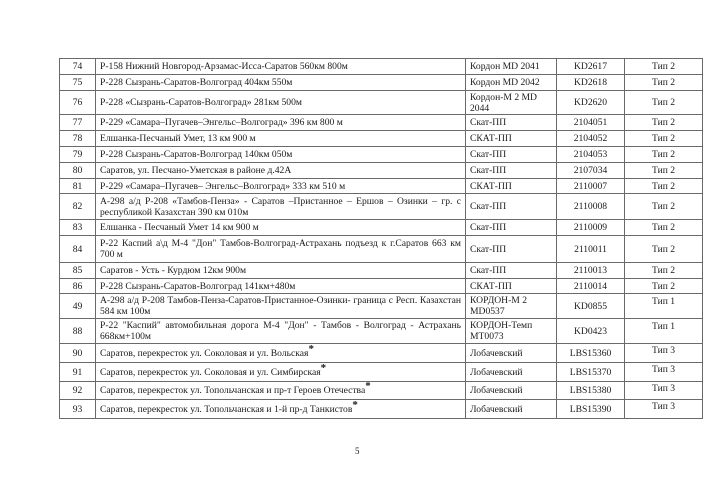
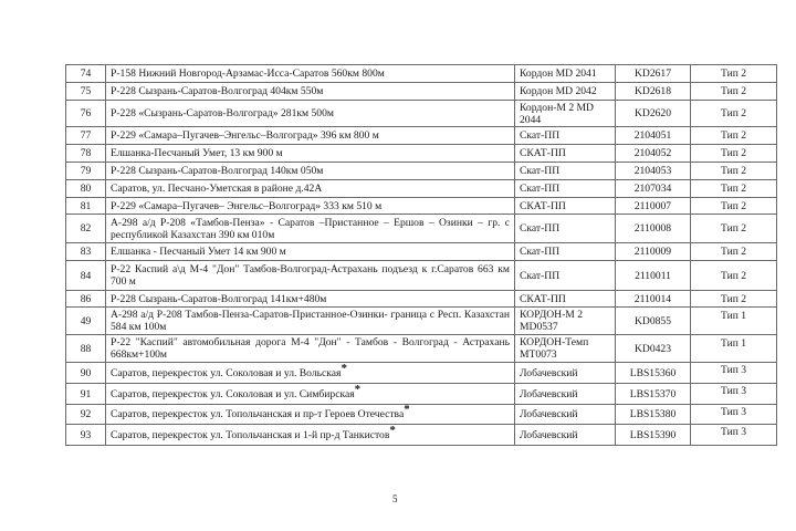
  74	Р-158 Нижний Новгород-Арзамас-Исса-Саратов 560км 800м	Кордон MD 2041	KD2617	Тип 2
  75	Р-228 Сызрань-Саратов-Волгоград 404км 550м	Кордон MD 2042	KD2618	Тип 2
  76	Р-228 «Сызрань-Саратов-Волгоград» 281км 500м	Кордон-М 2 MD 2044	KD2620	Тип 2
  77	Р-229 «Самара–Пугачев–Энгельс–Волгоград» 396 км 800 м	Скат-ПП	2104051	Тип 2
  78	Елшанка-Песчаный Умет, 13 км 900 м	СКАТ-ПП	2104052	Тип 2
  79	Р-228 Сызрань-Саратов-Волгоград 140км 050м	Скат-ПП	2104053	Тип 2
  80	Саратов, ул. Песчано-Уметская в районе д.42А	Скат-ПП	2107034	Тип 2
  81	Р-229 «Самара–Пугачев– Энгельс–Волгоград» 333 км 510 м	СКАТ-ПП	2110007	Тип 2
  82	А-298 а/д Р-208 «Тамбов-Пенза» - Саратов –Пристанное – Ершов – Озинки – гр. с республикой Казахстан 390 км 010м	Скат-ПП	2110008	Тип 2
  83	Елшанка - Песчаный Умет 14 км 900 м	Скат-ПП	2110009	Тип 2
  84	Р-22 Каспий а\д М-4 "Дон" Тамбов-Волгоград-Астрахань подъезд к г.Саратов 663 км 700 м	Скат-ПП	2110011	Тип 2
- 85	Саратов - Усть - Курдюм 12км 900м	Скат-ПП	2110013	Тип 2
  86	Р-228 Сызрань-Саратов-Волгоград 141км+480м	СКАТ-ПП	2110014	Тип 2
  49	А-298 а/д Р-208 Тамбов-Пенза-Саратов-Пристанное-Озинки- граница с Респ. Казахстан 584 км 100м	КОРДОН-М 2 MD0537	KD0855	Тип 1
  88	Р-22 "Каспий" автомобильная дорога М-4 "Дон" - Тамбов - Волгоград - Астрахань 668км+100м	КОРДОН-Темп МТ0073	KD0423	Тип 1
  90	Саратов, перекресток ул. Соколовая и ул. Вольская*	Лобачевский	LBS15360	Тип 3
  91	Саратов, перекресток ул. Соколовая и ул. Симбирская*	Лобачевский	LBS15370	Тип 3
  92	Саратов, перекресток ул. Топольчанская и пр-т Героев Отечества*	Лобачевский	LBS15380	Тип 3
  93	Саратов, перекресток ул. Топольчанская и 1-й пр-д Танкистов*	Лобачевский	LBS15390	Тип 3
  5
